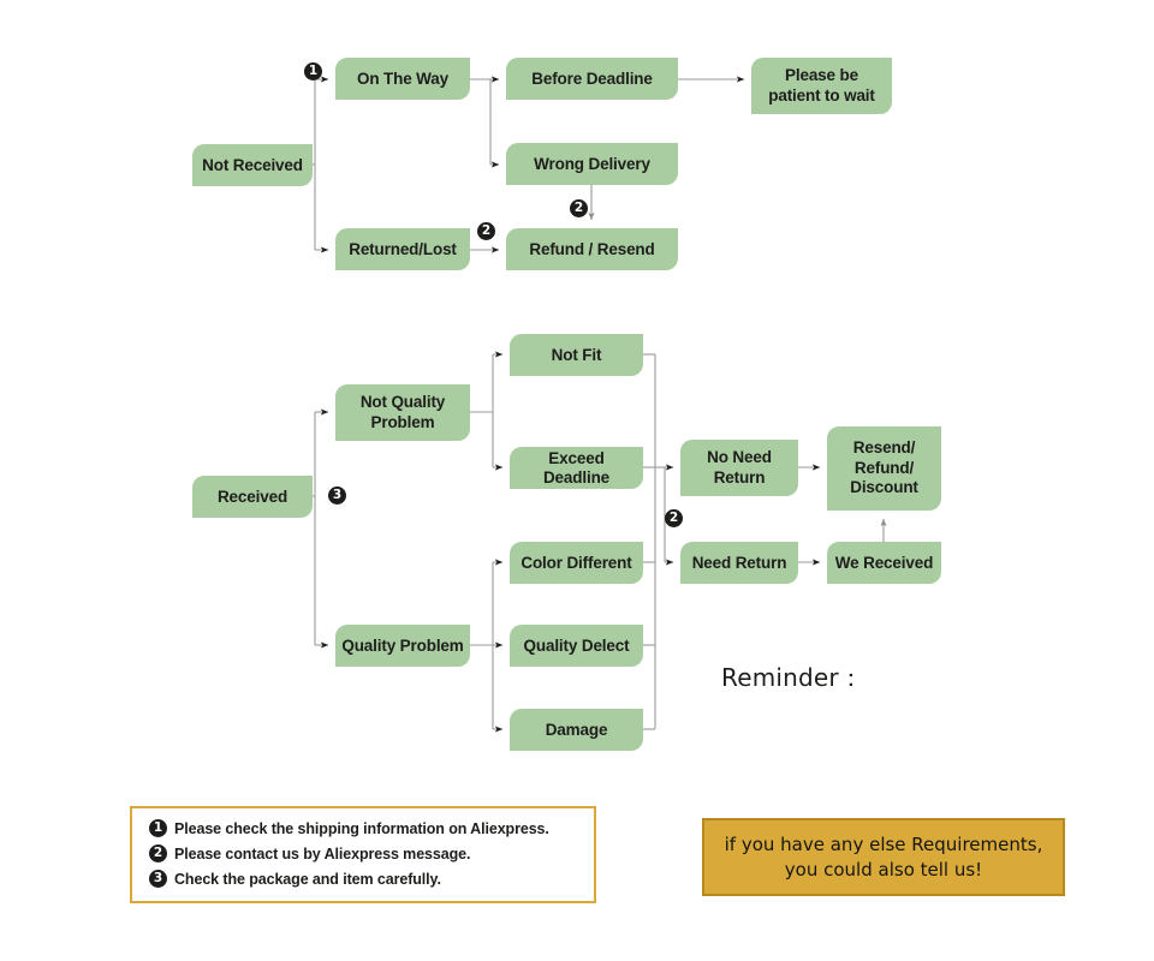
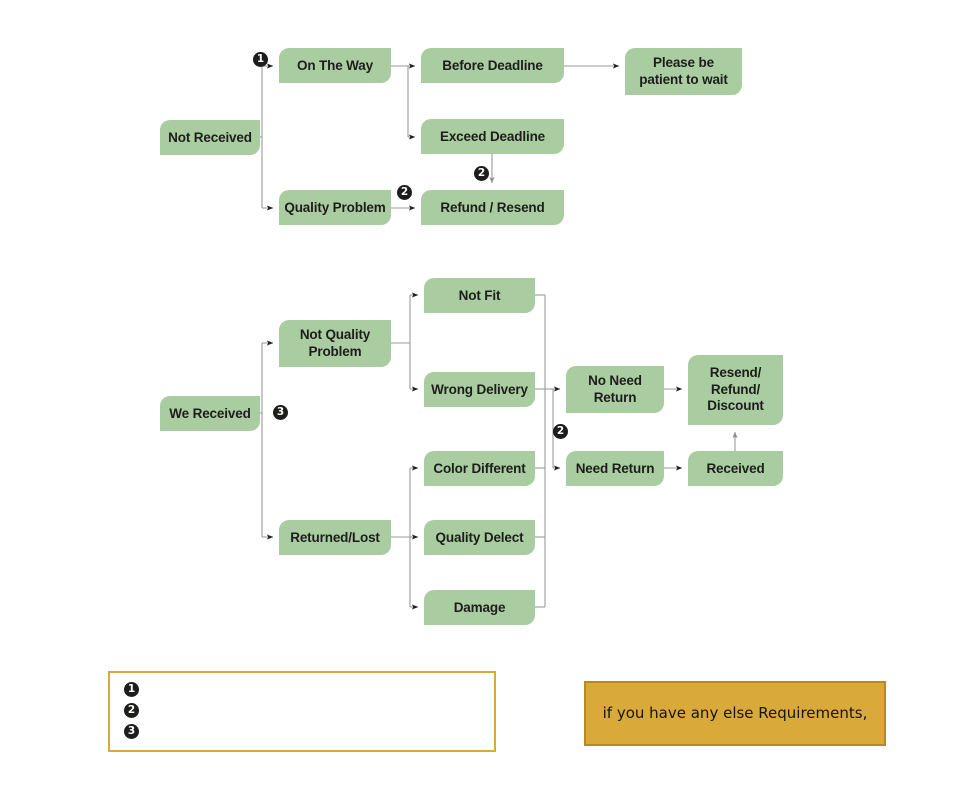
  Not Received
  On The Way
- Returned/Lost
+ Quality Problem
  Before Deadline
- Wrong Delivery
+ Exceed Deadline
  Refund / Resend
  Please be
  patient to wait
- Received
+ We Received
  Not Quality
  Problem
- Quality Problem
+ Returned/Lost
  Not Fit
- Exceed Deadline
+ Wrong Delivery
  Color Different
  Quality Delect
  Damage
  No Need
  Return
  Need Return
  Resend/
  Refund/
  Discount
- We Received
+ Received
  1
  2
  2
  3
  2
  1
- Please check the shipping information on Aliexpress.
  2
- Please contact us by Aliexpress message.
  3
- Check the package and item carefully.
- Reminder：
  if you have any else Requirements,
- you could also tell us!
